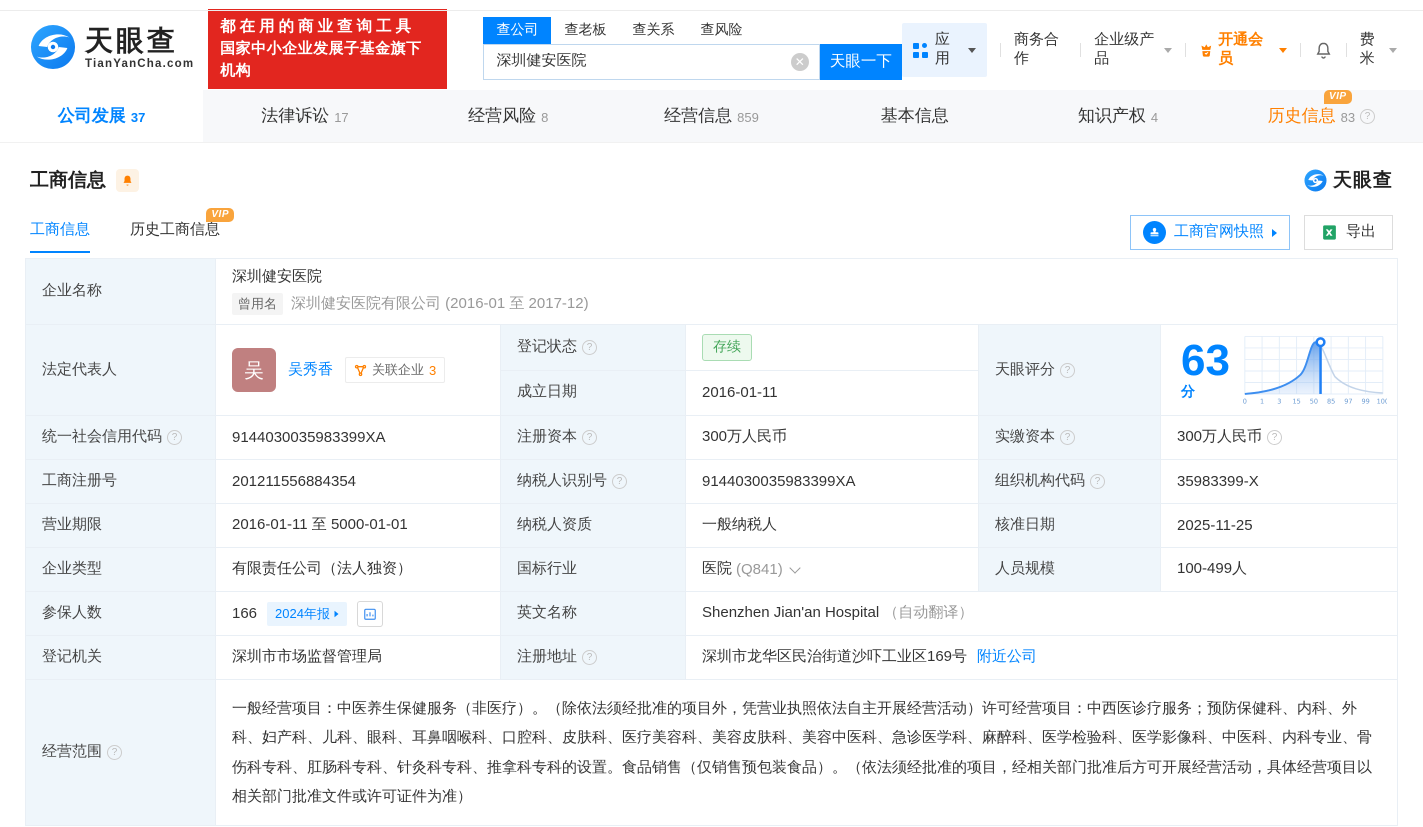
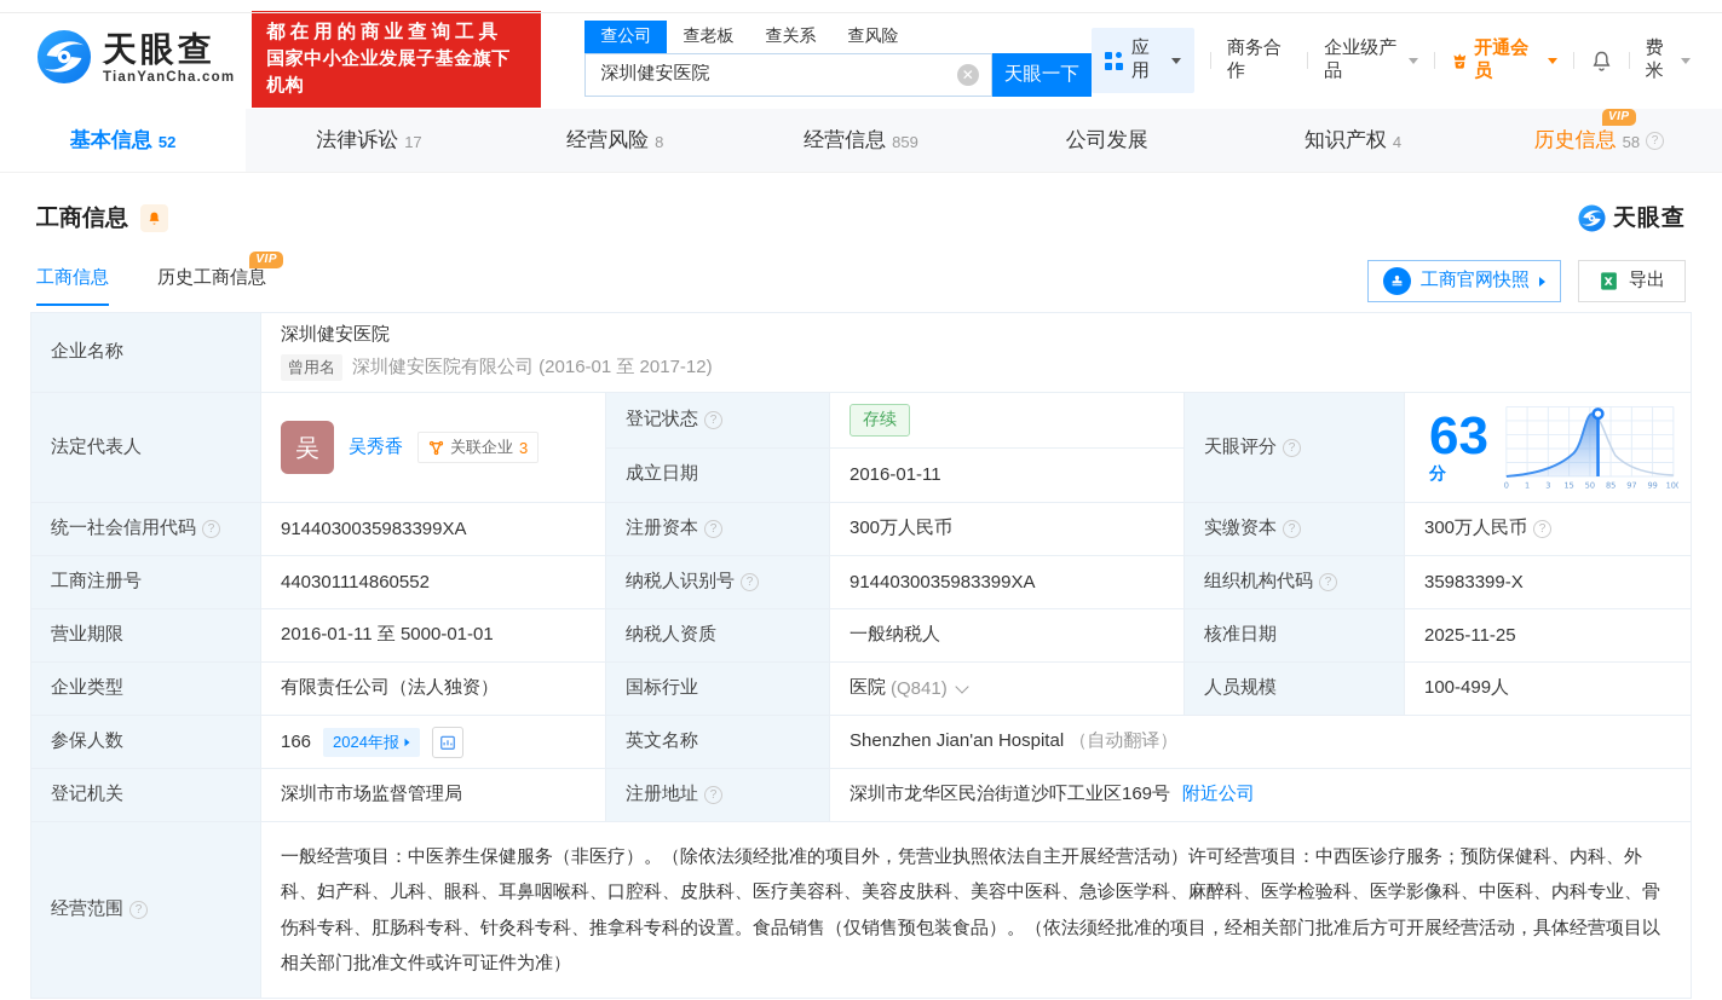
  天眼查
  TianYanCha.com
  都在用的商业查询工具
  国家中小企业发展子基金旗下机构
  查公司
  查老板
  查关系
  查风险
  深圳健安医院
  ✕
  天眼一下
  应用
  商务合作
  企业级产品
  开通会员
  费米
- 公司发展
+ 基本信息
- 37
+ 52
  法律诉讼
  17
  经营风险
  8
  经营信息
  859
- 基本信息
+ 公司发展
  知识产权
  4
  历史信息
  VIP
- 83
+ 58
  ?
  工商信息
  天眼查
  工商信息
  历史工商信息
  VIP
  工商官网快照
  导出
  企业名称	深圳健安医院 曾用名 深圳健安医院有限公司 (2016-01 至 2017-12)
  法定代表人	吴 吴秀香 关联企业 3	登记状态 ?	存续	天眼评分 ?	63分 0 1 3 15 50 85 97 99 10
  成立日期	2016-01-11
  统一社会信用代码 ?	9144030035983399XA	注册资本 ?	300万人民币	实缴资本 ?	300万人民币 ?
- 工商注册号	201211556884354	纳税人识别号 ?	9144030035983399XA	组织机构代码 ?	35983399-X
+ 工商注册号	440301114860552	纳税人识别号 ?	9144030035983399XA	组织机构代码 ?	35983399-X
  营业期限	2016-01-11 至 5000-01-01	纳税人资质	一般纳税人	核准日期	2025-11-25
  企业类型	有限责任公司（法人独资）	国标行业	医院 (Q841)	人员规模	100-499人
  参保人数	166 2024年报	英文名称	Shenzhen Jian'an Hospital （自动翻译）
  登记机关	深圳市市场监督管理局	注册地址 ?	深圳市龙华区民治街道沙吓工业区169号 附近公司
  经营范围 ?	一般经营项目：中医养生保健服务（非医疗）。（除依法须经批准的项目外，凭营业执照依法自主开展经营活动）许可经营项目：中西医诊疗服务；预防保健科、内科、外科、妇产科、儿科、眼科、耳鼻咽喉科、口腔科、皮肤科、医疗美容科、美容皮肤科、美容中医科、急诊医学科、麻醉科、医学检验科、医学影像科、中医科、内科专业、骨伤科专科、肛肠科专科、针灸科专科、推拿科专科的设置。食品销售（仅销售预包装食品）。（依法须经批准的项目，经相关部门批准后方可开展经营活动，具体经营项目以相关部门批准文件或许可证件为准）
